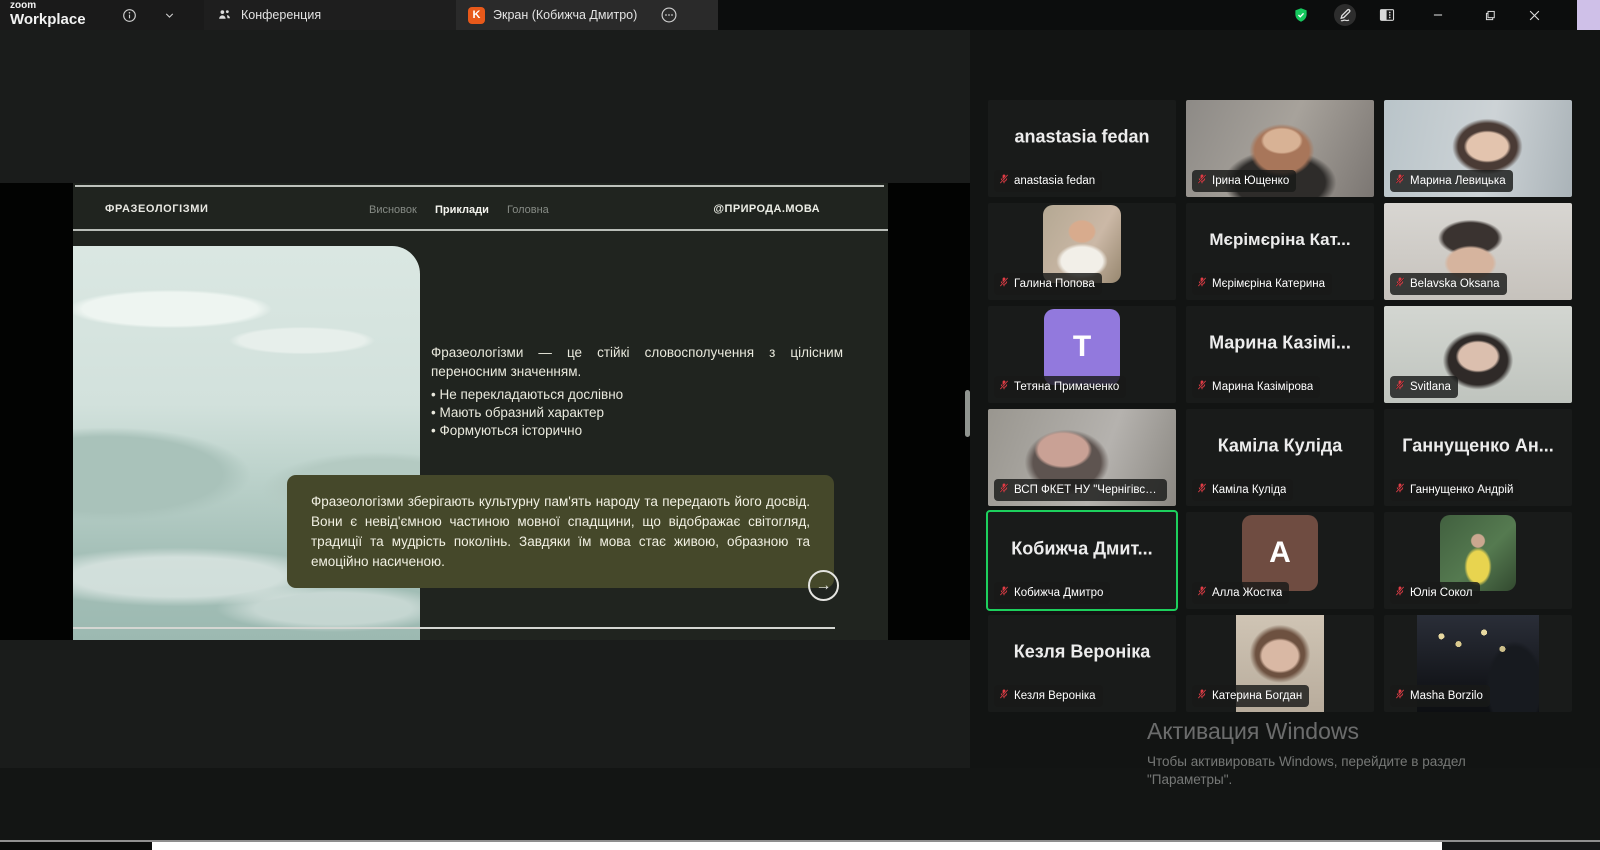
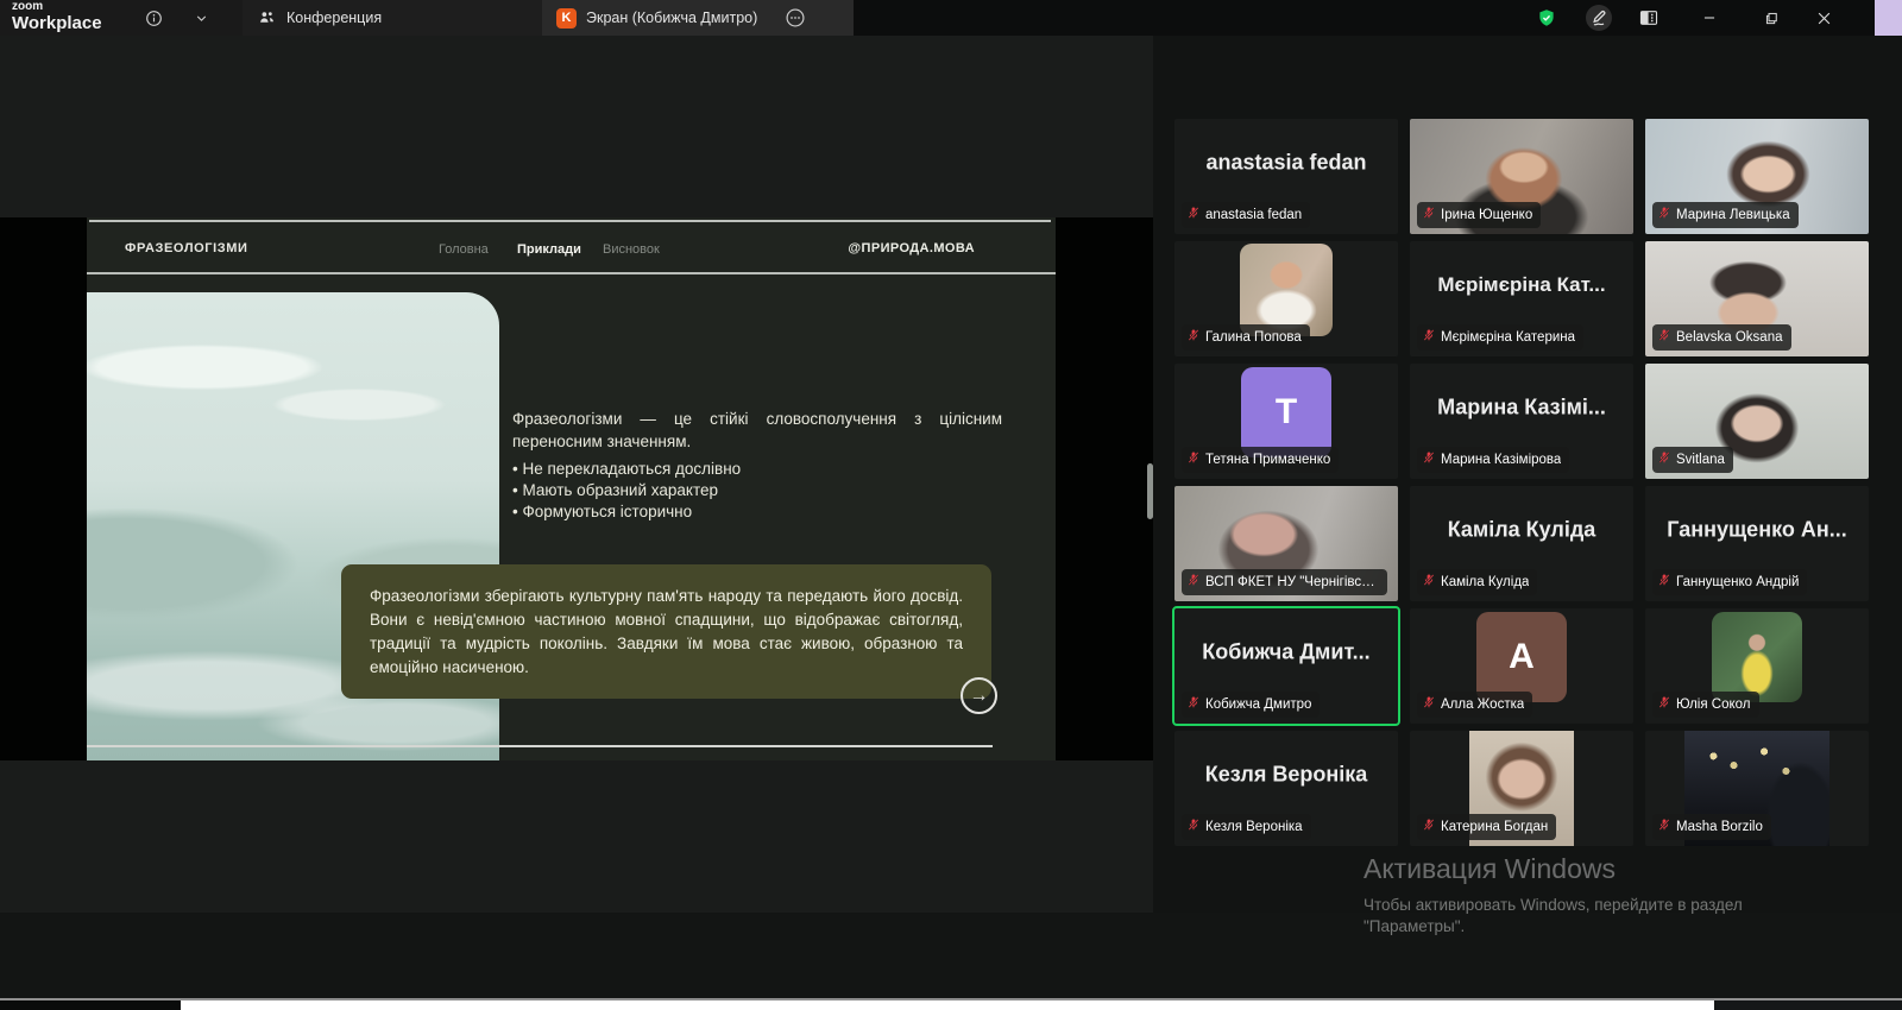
  zoom
  Workplace
  Конференция
  K
  Экран (Кобижча Дмитро)
  ФРАЗЕОЛОГІЗМИ
- Висновок
+ Головна
  Приклади
- Головна
+ Висновок
  @ПРИРОДА.МОВА
  Фразеологізми — це стійкі словосполучення з цілісним переносним значенням.
  Не перекладаються дослівно
  Мають образний характер
  Формуються історично
  Фразеологізми зберігають культурну пам'ять народу та передають його досвід. Вони є невід'ємною частиною мовної спадщини, що відображає світогляд, традиції та мудрість поколінь. Завдяки їм мова стає живою, образною та емоційно насиченою.
  →
  anastasia fedan
  anastasia fedan
  Ірина Ющенко
  Марина Левицька
  Галина Попова
  Мєрімєріна Кат...
  Мєрімєріна Катерина
  Belavska Oksana
  T
  Тетяна Примаченко
  Марина Казімі...
  Марина Казімірова
  Svitlana
  ВСП ФКЕТ НУ "Чернігівсь...
  Каміла Куліда
  Каміла Куліда
  Ганнущенко Ан...
  Ганнущенко Андрій
  Кобижча Дмит...
  Кобижча Дмитро
  A
  Алла Жостка
  Юлія Сокол
  Кезля Вероніка
  Кезля Вероніка
  Катерина Богдан
  Masha Borzilo
  Активация Windows
  Чтобы активировать Windows, перейдите в раздел
  "Параметры".
